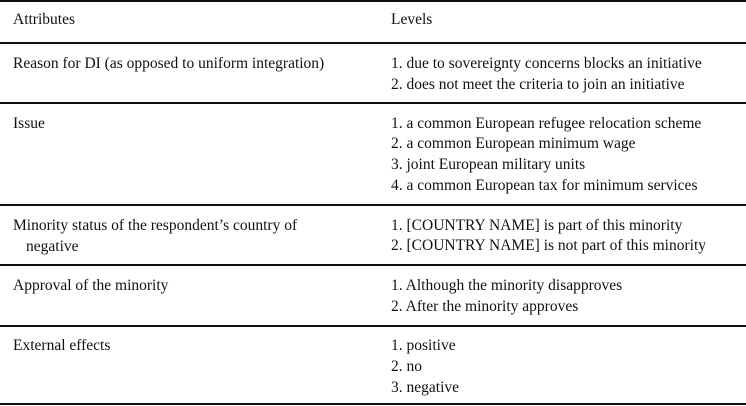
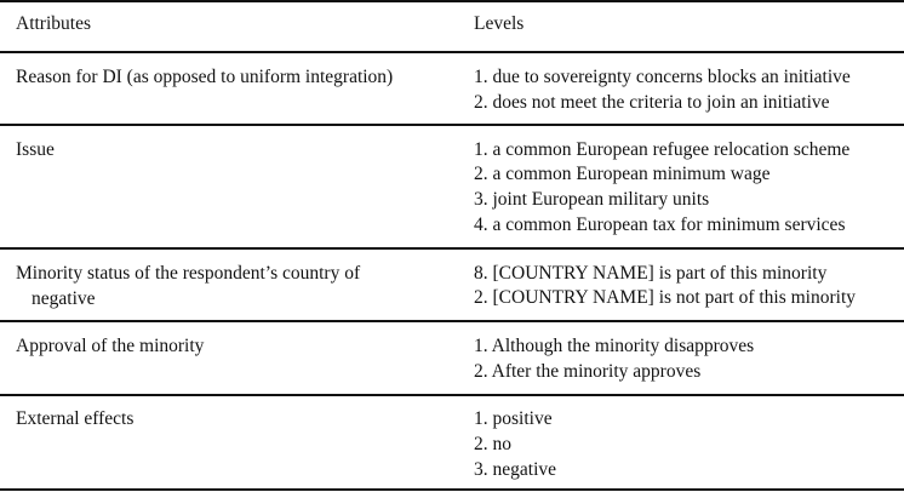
  Attributes
  Levels
  Reason for DI (as opposed to uniform integration)
  1. due to sovereignty concerns blocks an initiative
  2. does not meet the criteria to join an initiative
  Issue
  1. a common European refugee relocation scheme
  2. a common European minimum wage
  3. joint European military units
  4. a common European tax for minimum services
  Minority status of the respondent’s country of negative
- 1. [COUNTRY NAME] is part of this minority
+ 8. [COUNTRY NAME] is part of this minority
  2. [COUNTRY NAME] is not part of this minority
  Approval of the minority
  1. Although the minority disapproves
  2. After the minority approves
  External effects
  1. positive
  2. no
  3. negative
